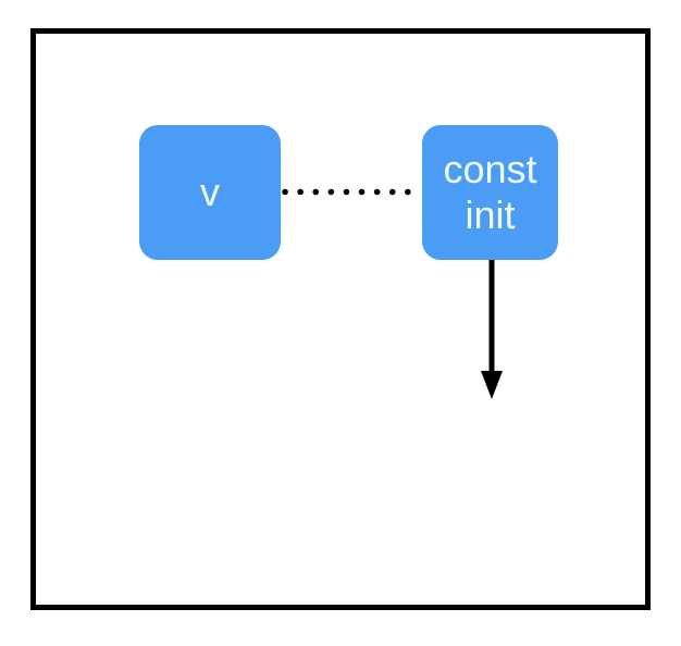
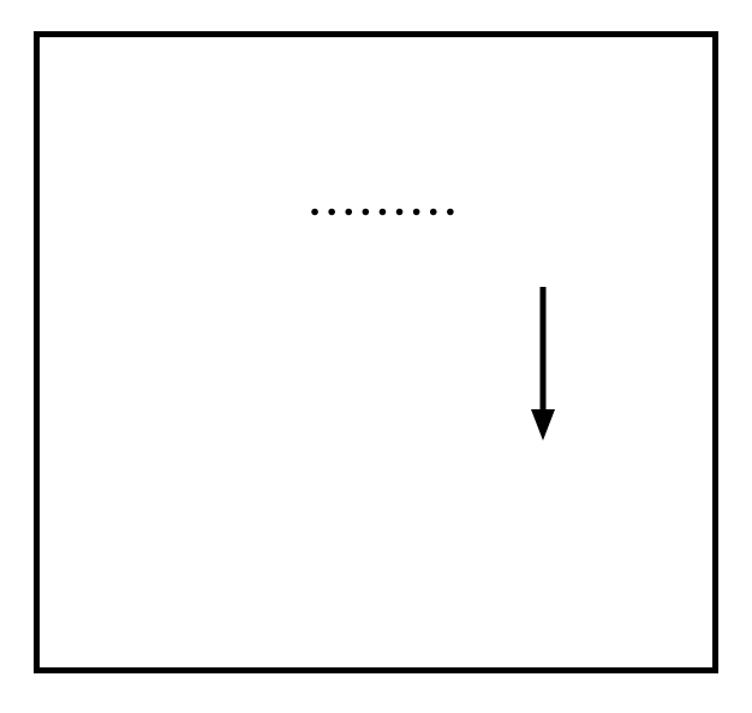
- v
- const
- init
